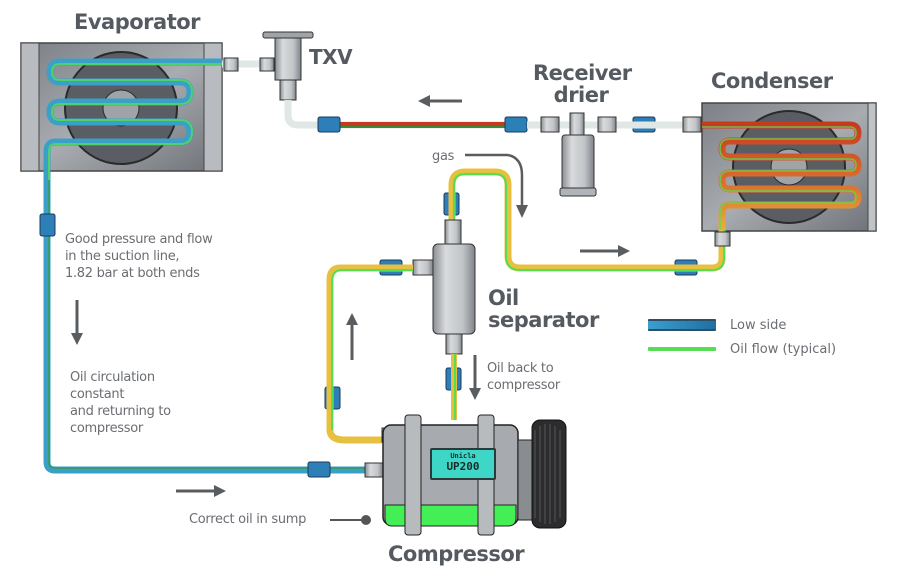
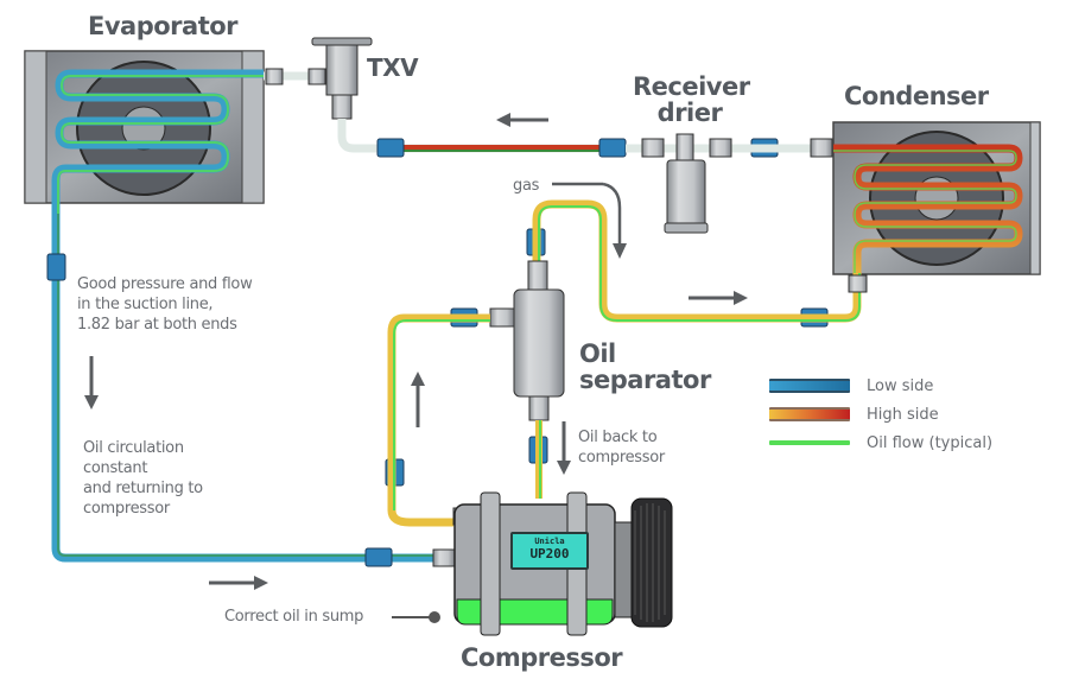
  Evaporator
  TXV
  Receiver
  drier
  Condenser
  Oil
  separator
  Compressor
  Unicla
  UP200
  gas
  Good pressure and flow
  in the suction line,
  1.82 bar at both ends
  Oil circulation
  constant
  and returning to
  compressor
  Oil back to
  compressor
  Correct oil in sump
  Low side
+ High side
  Oil flow (typical)
